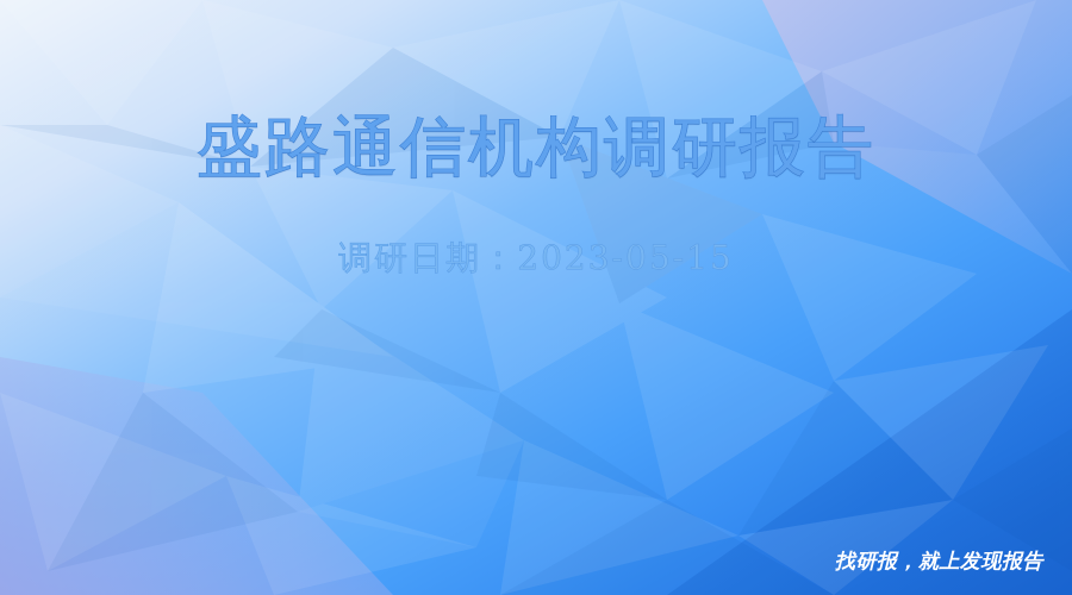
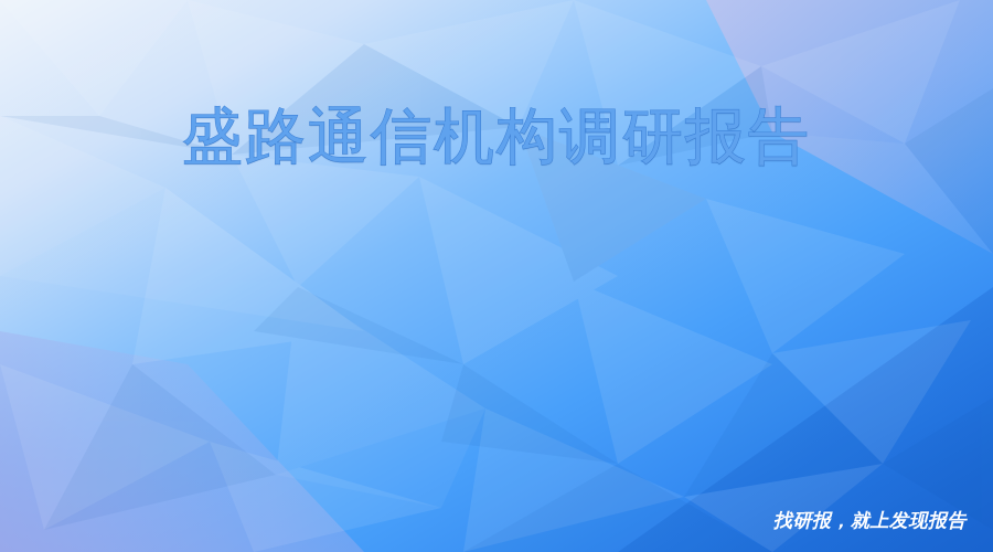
  盛路通信机构调研报告
- 调研日期：2023-05-15
  找研报，就上发现报告
